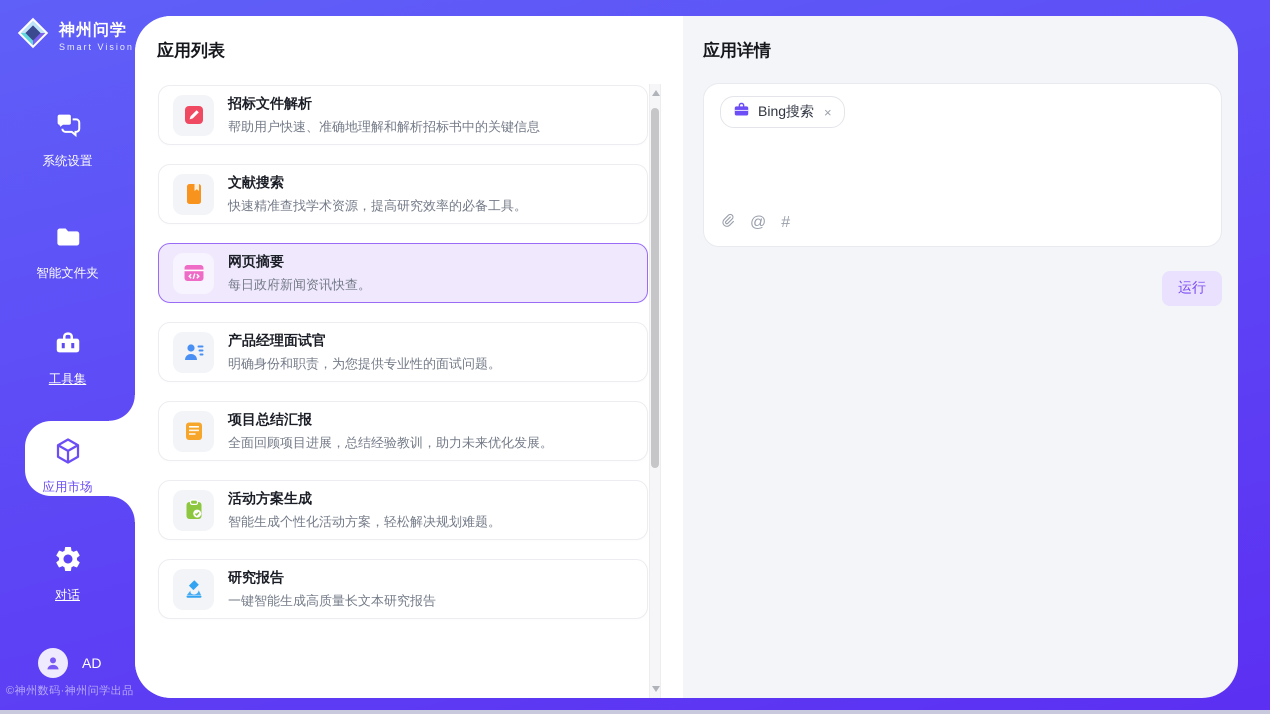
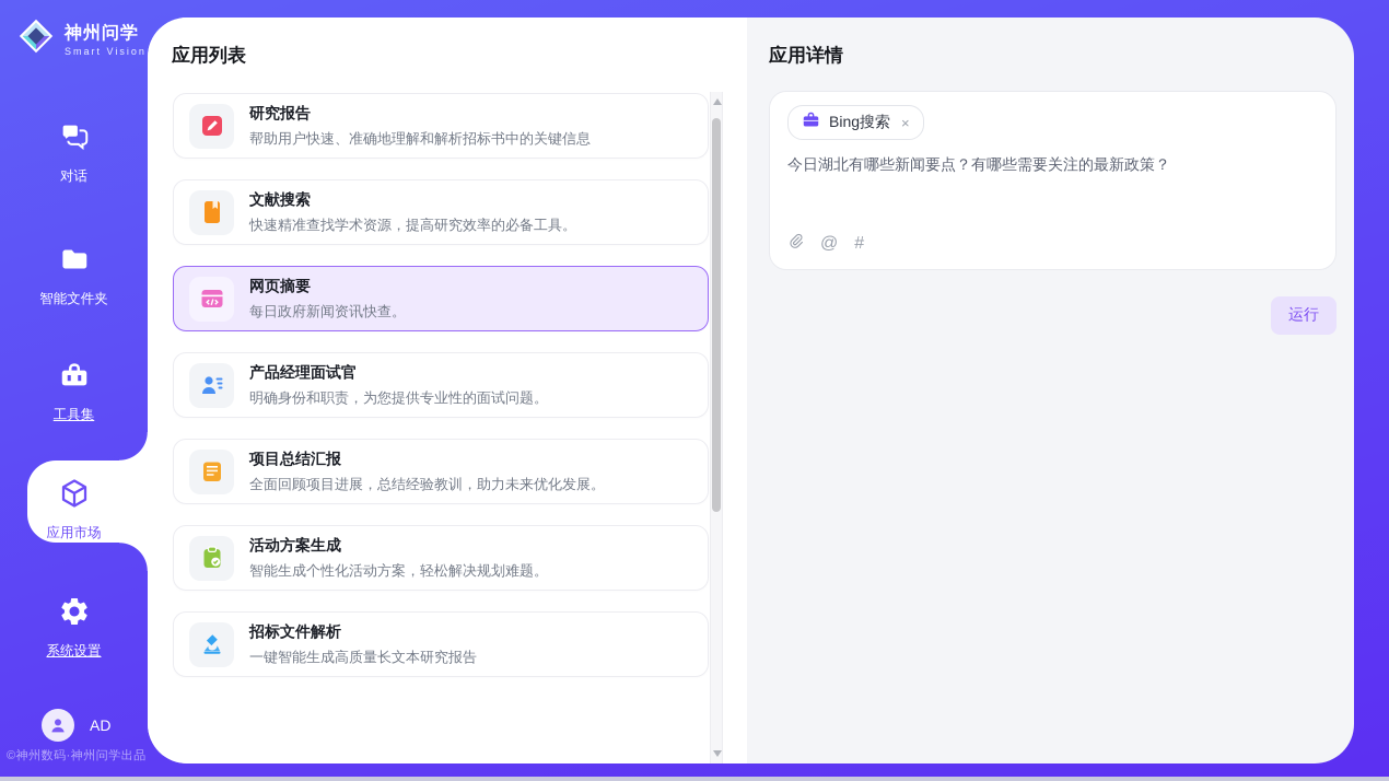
  神州问学
  Smart Vision
- 系统设置
+ 对话
  智能文件夹
  工具集
  应用市场
- 对话
+ 系统设置
  AD
  ©神州数码·神州问学出品
  应用列表
- 招标文件解析
+ 研究报告
  帮助用户快速、准确地理解和解析招标书中的关键信息
  文献搜索
  快速精准查找学术资源，提高研究效率的必备工具。
  网页摘要
  每日政府新闻资讯快查。
  产品经理面试官
  明确身份和职责，为您提供专业性的面试问题。
  项目总结汇报
  全面回顾项目进展，总结经验教训，助力未来优化发展。
  活动方案生成
  智能生成个性化活动方案，轻松解决规划难题。
- 研究报告
+ 招标文件解析
  一键智能生成高质量长文本研究报告
  应用详情
  Bing搜索
  ×
+ 今日湖北有哪些新闻要点？有哪些需要关注的最新政策？
  @
  #
  运行
